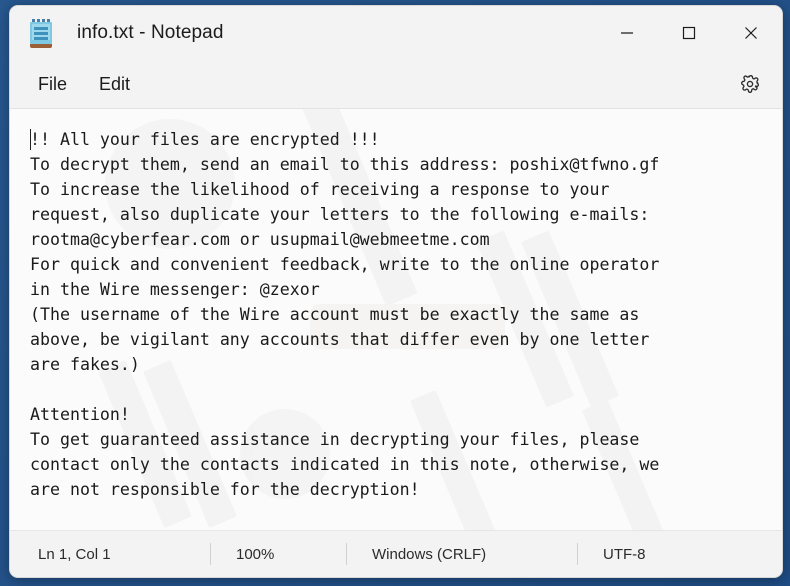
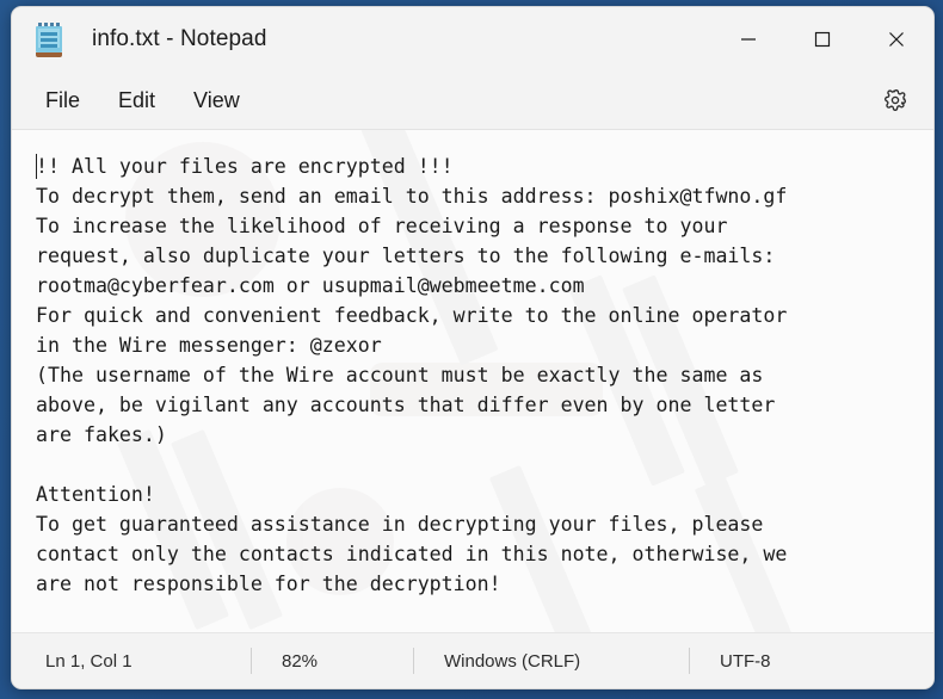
  info.txt - Notepad
  File
  Edit
+ View
  !! All your files are encrypted !!!
  To decrypt them, send an email to this address: poshix@tfwno.gf
  To increase the likelihood of receiving a response to your
  request, also duplicate your letters to the following e-mails:
  rootma@cyberfear.com or usupmail@webmeetme.com
  For quick and convenient feedback, write to the online operator
  in the Wire messenger: @zexor
  (The username of the Wire account must be exactly the same as
  above, be vigilant any accounts that differ even by one letter
  are fakes.)
  Attention!
  To get guaranteed assistance in decrypting your files, please
  contact only the contacts indicated in this note, otherwise, we
  are not responsible for the decryption!
  Ln 1, Col 1
- 100%
+ 82%
  Windows (CRLF)
  UTF-8
